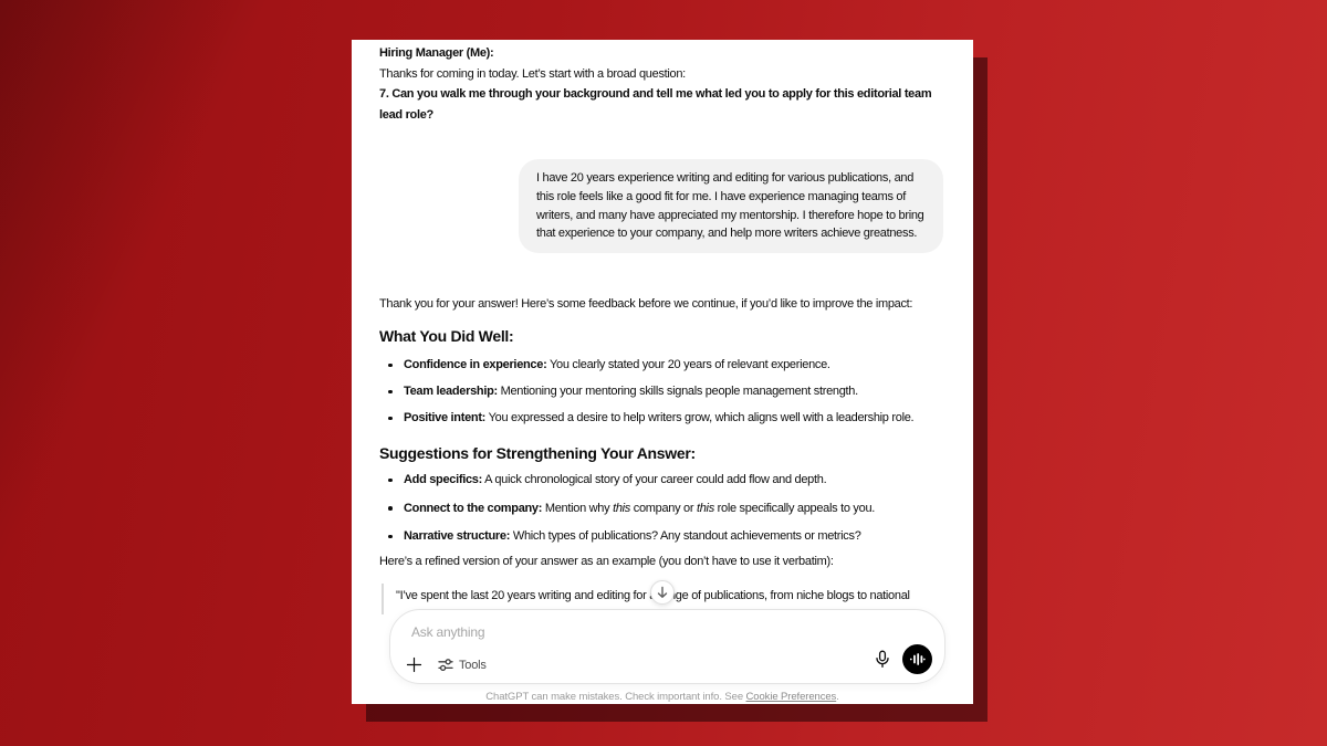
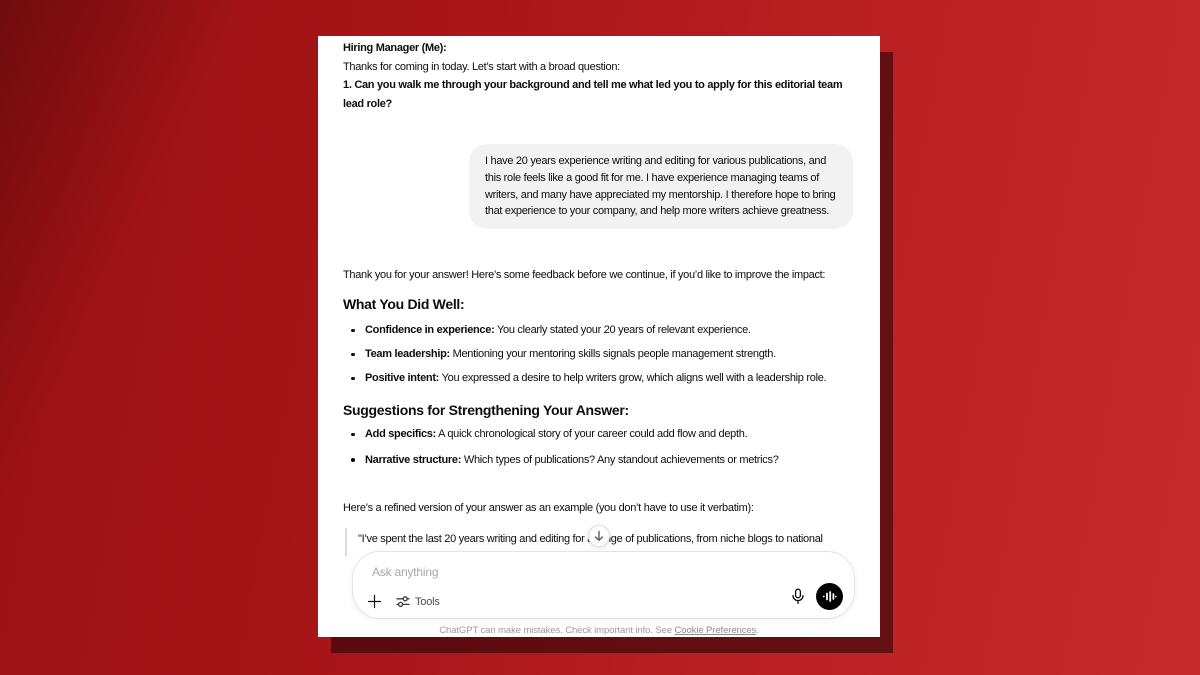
  Hiring Manager (Me):
  Thanks for coming in today. Let’s start with a broad question:
- 7. Can you walk me through your background and tell me what led you to apply for this editorial team lead role?
+ 1. Can you walk me through your background and tell me what led you to apply for this editorial team lead role?
  I have 20 years experience writing and editing for various publications, and this role feels like a good fit for me. I have experience managing teams of writers, and many have appreciated my mentorship. I therefore hope to bring that experience to your company, and help more writers achieve greatness.
  Thank you for your answer! Here’s some feedback before we continue, if you’d like to improve the impact:
  What You Did Well:
  Confidence in experience: You clearly stated your 20 years of relevant experience.
  Team leadership: Mentioning your mentoring skills signals people management strength.
  Positive intent: You expressed a desire to help writers grow, which aligns well with a leadership role.
  Suggestions for Strengthening Your Answer:
  Add specifics: A quick chronological story of your career could add flow and depth.
- Connect to the company: Mention why this company or this role specifically appeals to you.
  Narrative structure: Which types of publications? Any standout achievements or metrics?
  Here’s a refined version of your answer as an example (you don’t have to use it verbatim):
  "I’ve spent the last 20 years writing and editing forge of publications, from niche blogs to national
  Ask anything
  Tools
  ChatGPT can make mistakes. Check important info. See Cookie Preferences.
